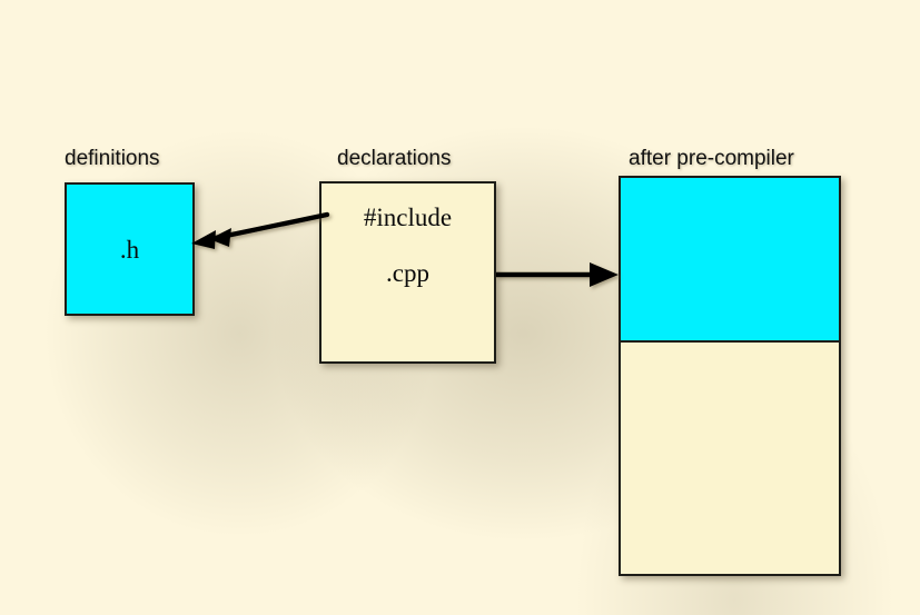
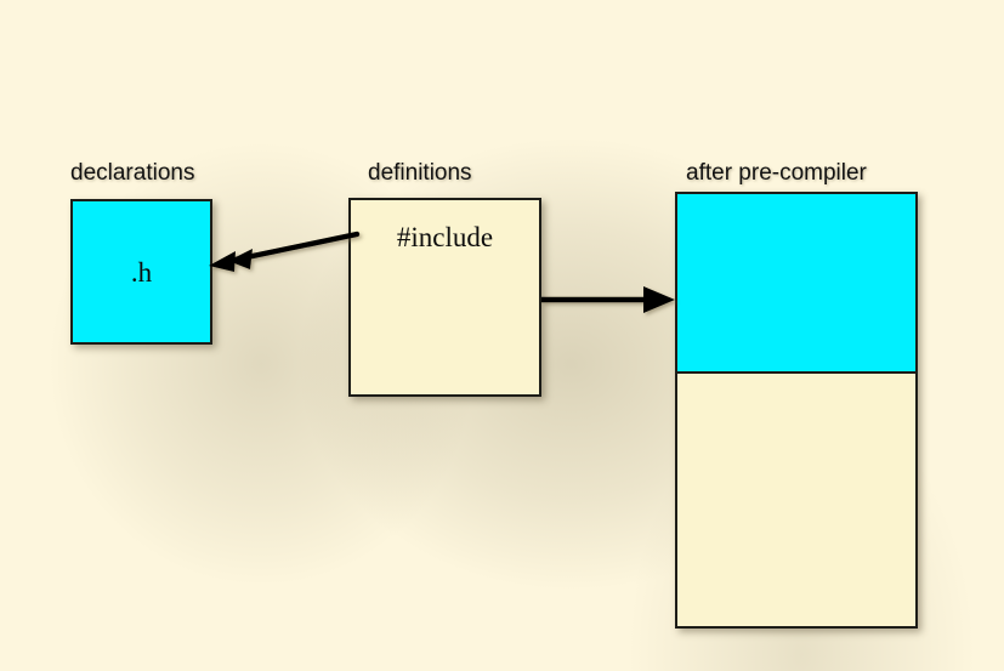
- definitions
+ declarations
  .h
- declarations
+ definitions
  #include
- .cpp
  after pre-compiler
